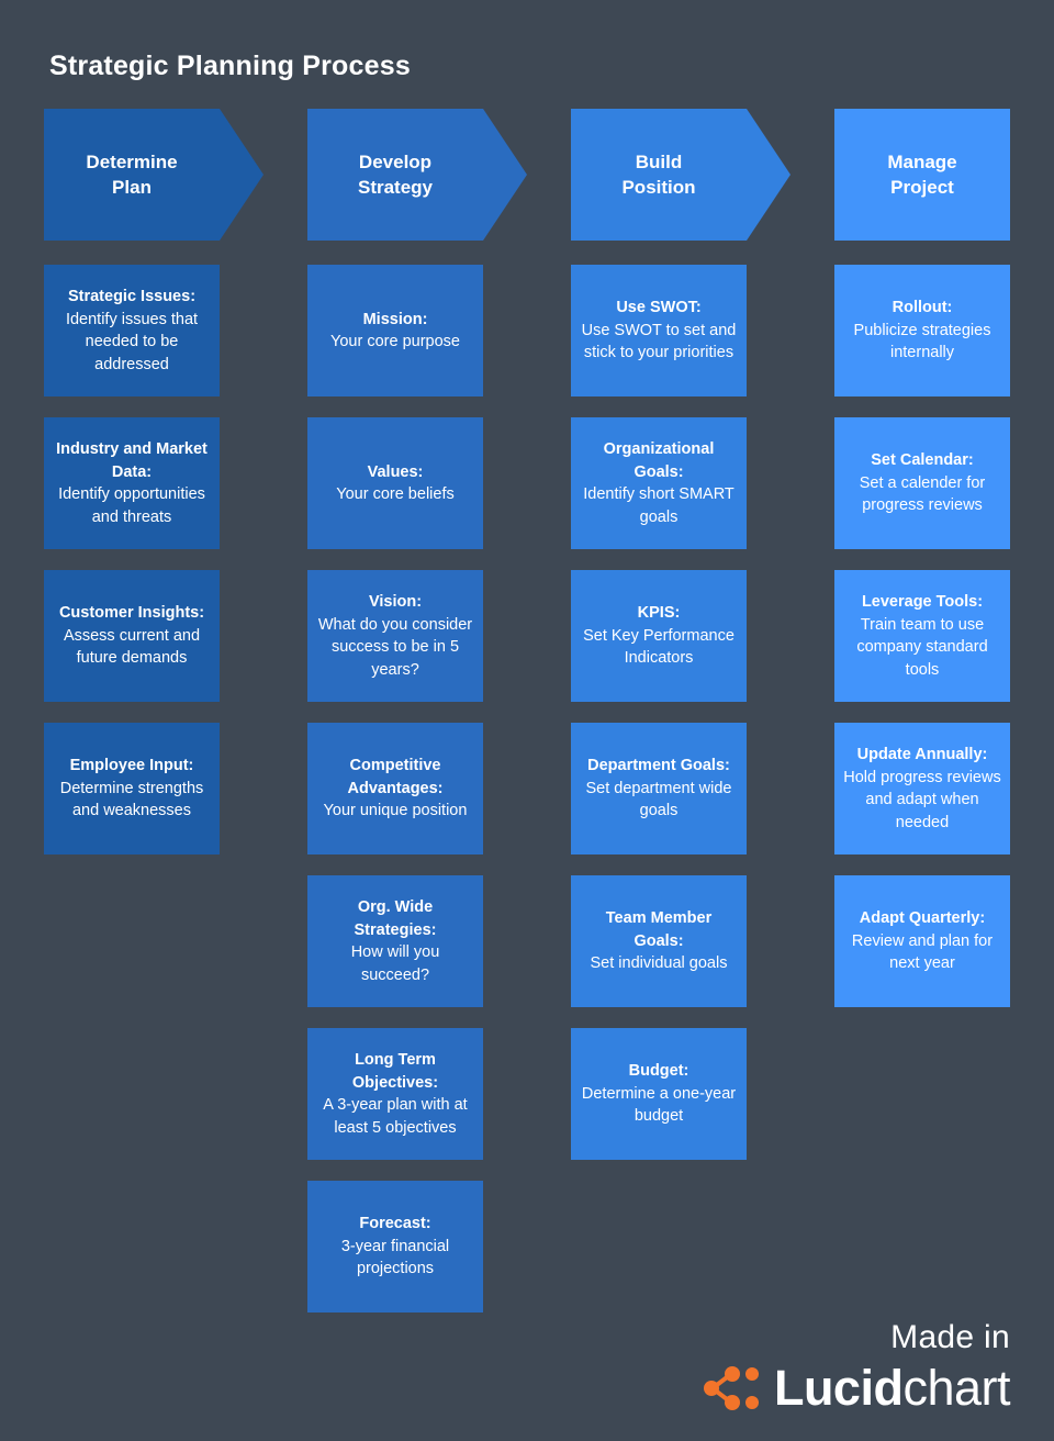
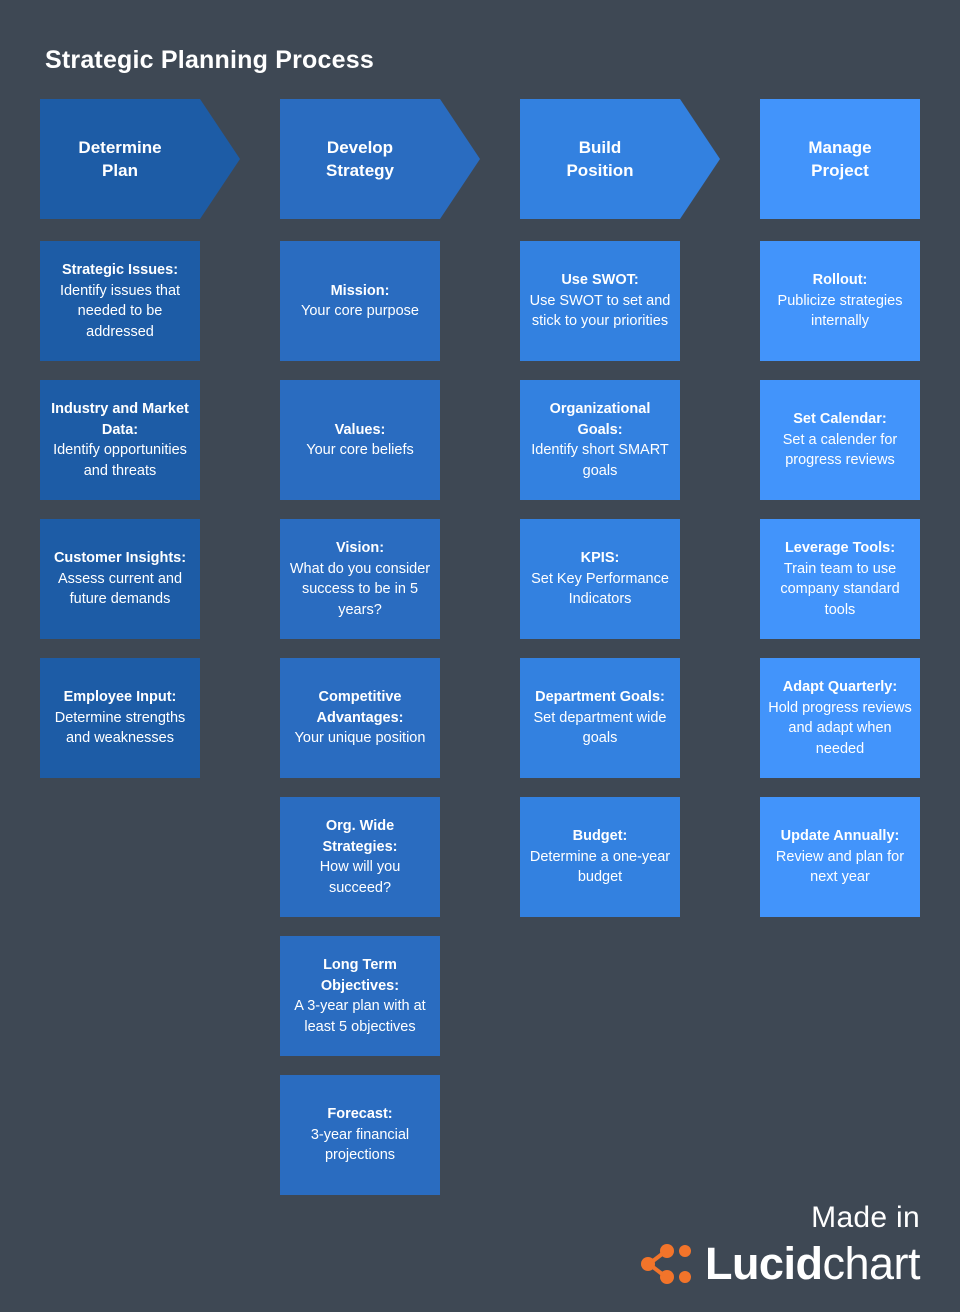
  Strategic Planning Process
  Determine
  Plan
  Strategic Issues:
  Identify issues that needed to be addressed
  Industry and Market Data:
  Identify opportunities and threats
  Customer Insights:
  Assess current and future demands
  Employee Input:
  Determine strengths and weaknesses
  Develop
  Strategy
  Mission:
  Your core purpose
  Values:
  Your core beliefs
  Vision:
  What do you consider success to be in 5 years?
  Competitive Advantages:
  Your unique position
  Org. Wide Strategies:
  How will you succeed?
  Long Term Objectives:
  A 3-year plan with at least 5 objectives
  Forecast:
  3-year financial projections
  Build
  Position
  Use SWOT:
  Use SWOT to set and stick to your priorities
  Organizational Goals:
  Identify short SMART goals
  KPIS:
  Set Key Performance Indicators
  Department Goals:
  Set department wide goals
- Team Member Goals:
- Set individual goals
  Budget:
  Determine a one-year budget
  Manage
  Project
  Rollout:
  Publicize strategies internally
  Set Calendar:
  Set a calender for progress reviews
  Leverage Tools:
  Train team to use company standard tools
- Update Annually:
+ Adapt Quarterly:
  Hold progress reviews and adapt when needed
- Adapt Quarterly:
+ Update Annually:
  Review and plan for next year
  Made in
  Lucidchart
